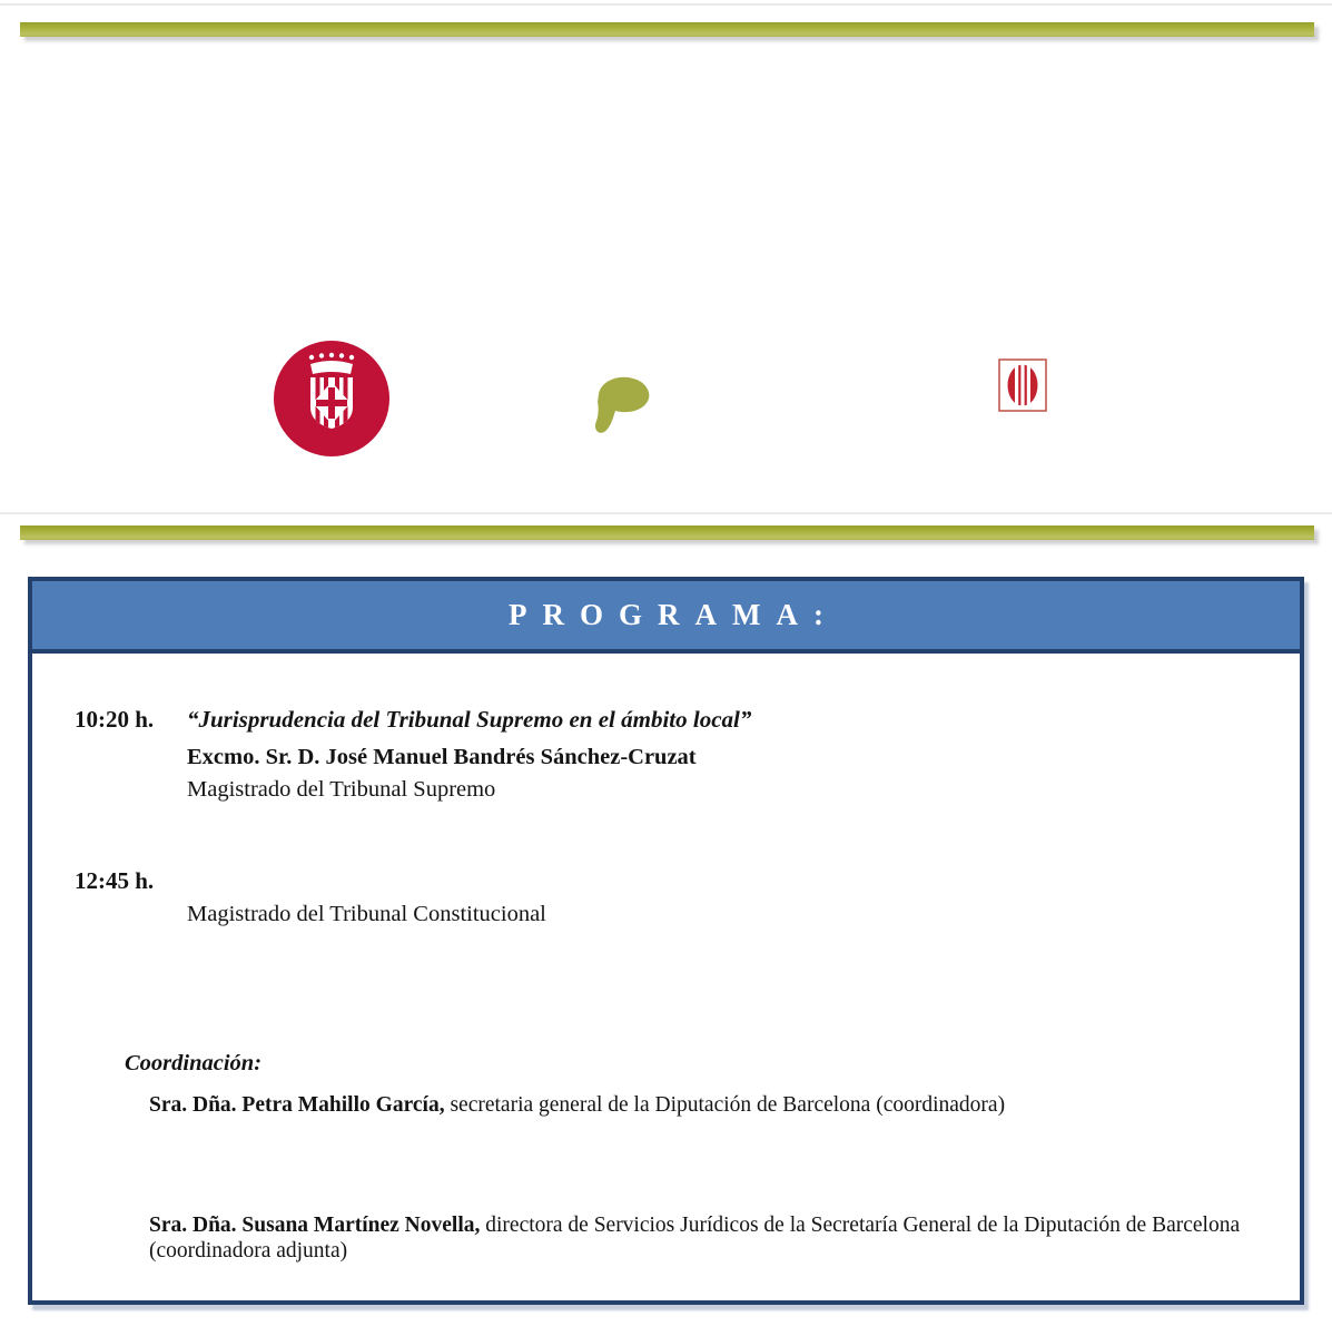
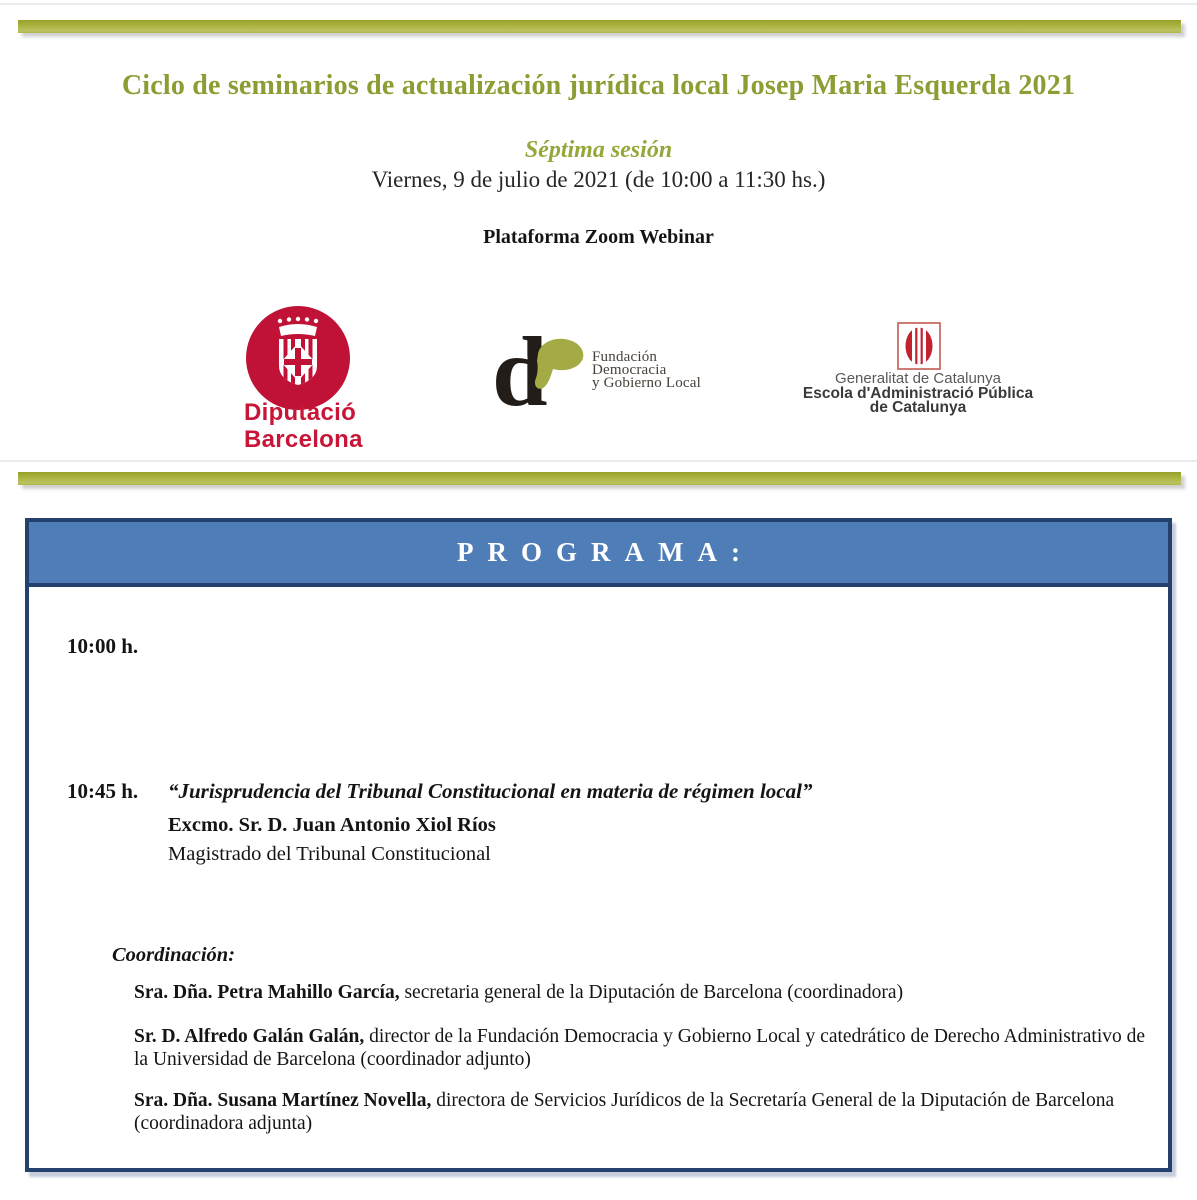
+ Ciclo de seminarios de actualización jurídica local Josep Maria Esquerda 2021
+ Séptima sesión
+ Viernes, 9 de julio de 2021 (de 10:00 a 11:30 hs.)
+ Plataforma Zoom Webinar
+ Diputació
+ Barcelona
+ d
+ Fundación
+ Democracia
+ y Gobierno Local
+ Generalitat de Catalunya
+ Escola d'Administració Pública
+ de Catalunya
  PROGRAMA:
- 10:20 h.
+ 10:00 h.
- “Jurisprudencia del Tribunal Supremo en el ámbito local”
- Excmo. Sr. D. José Manuel Bandrés Sánchez-Cruzat
- Magistrado del Tribunal Supremo
- 12:45 h.
+ 10:45 h.
+ “Jurisprudencia del Tribunal Constitucional en materia de régimen local”
+ Excmo. Sr. D. Juan Antonio Xiol Ríos
  Magistrado del Tribunal Constitucional
  Coordinación:
  Sra. Dña. Petra Mahillo García, secretaria general de la Diputación de Barcelona (coordinadora)
+ Sr. D. Alfredo Galán Galán, director de la Fundación Democracia y Gobierno Local y catedrático de Derecho Administrativo de la Universidad de Barcelona (coordinador adjunto)
  Sra. Dña. Susana Martínez Novella, directora de Servicios Jurídicos de la Secretaría General de la Diputación de Barcelona (coordinadora adjunta)
